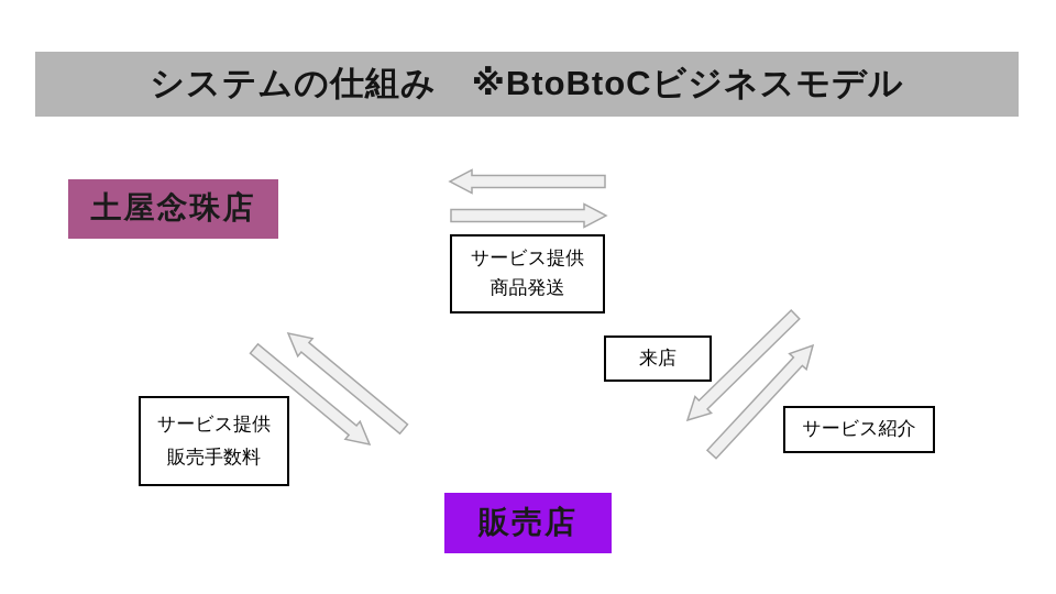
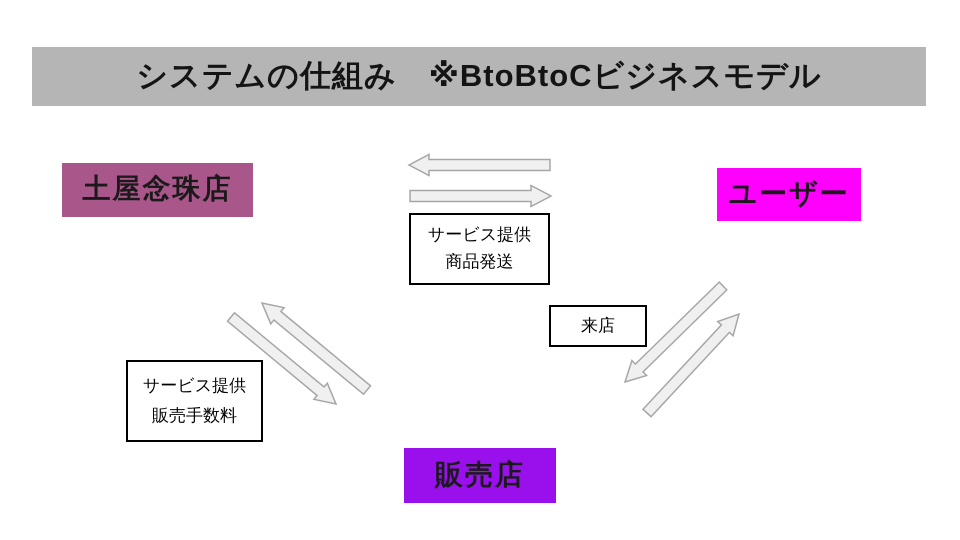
  システムの仕組み ※BtoBtoCビジネスモデル
  土屋念珠店
+ ユーザー
  販売店
  サービス提供
  商品発送
  来店
  サービス提供
  販売手数料
- サービス紹介
